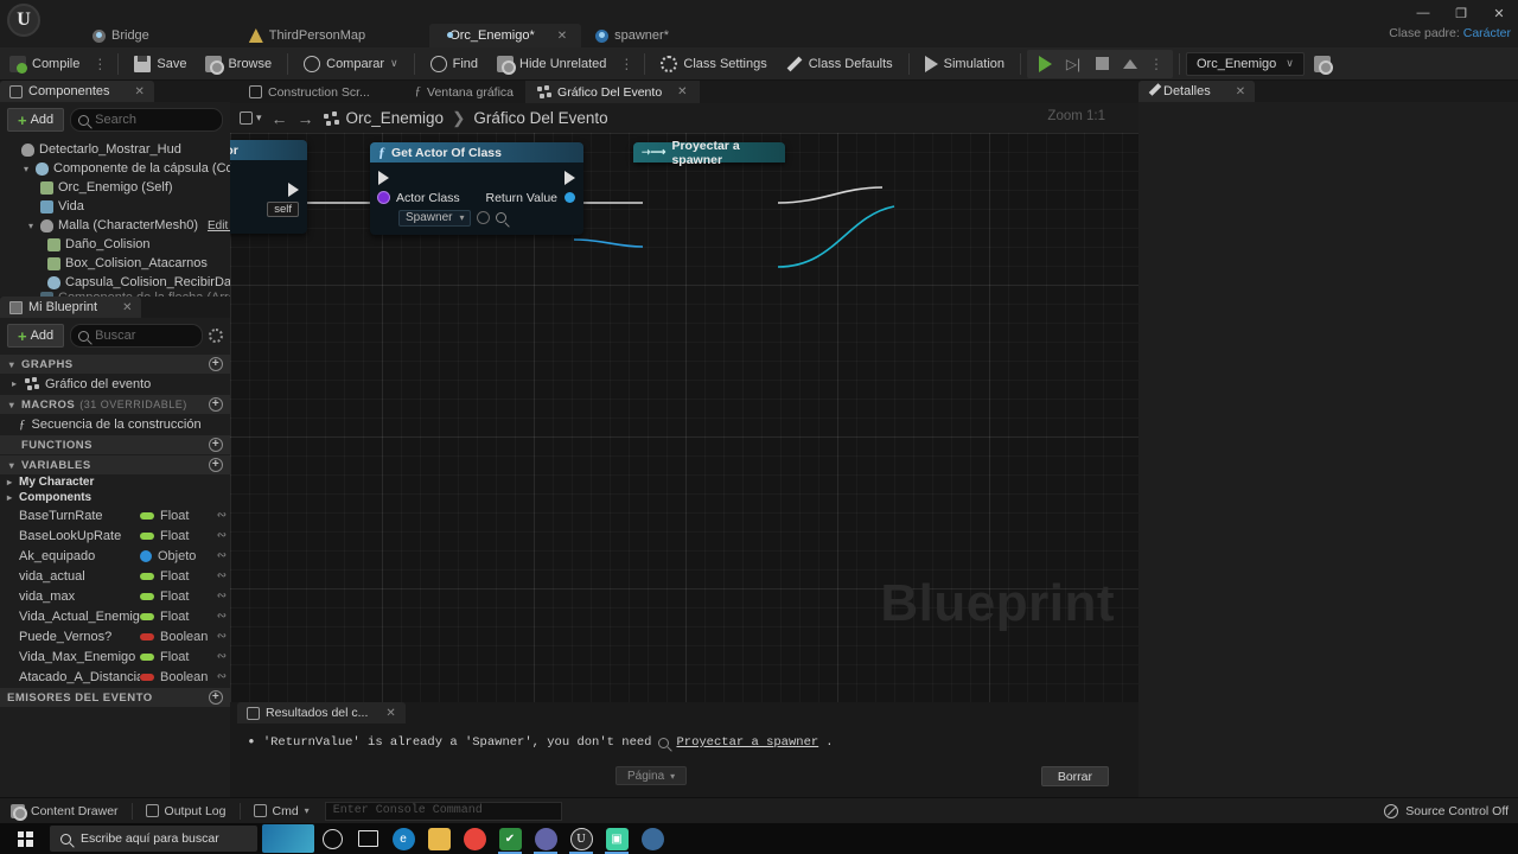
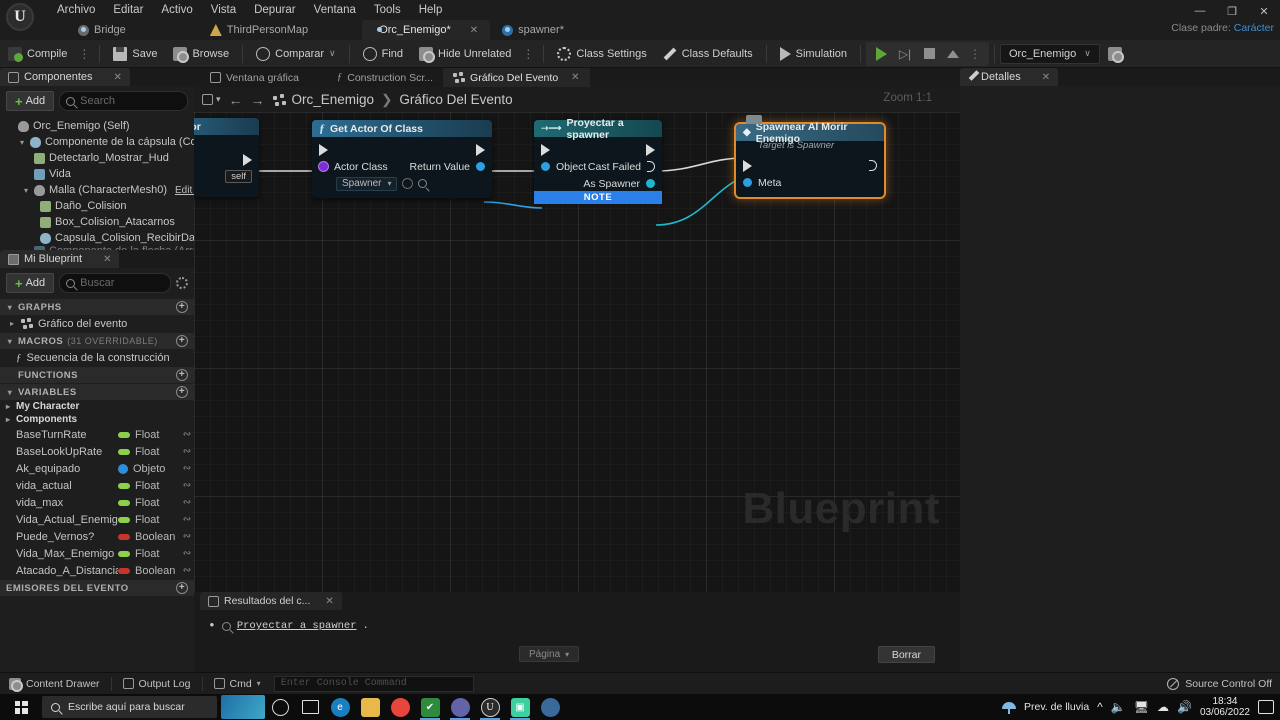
  U
+ Archivo
+ Editar
+ Activo
+ Vista
+ Depurar
+ Ventana
+ Tools
+ Help
  —
  ❐
  ✕
  Clase padre: Carácter
  Bridge
  ThirdPersonMap
  Orc_Enemigo*
  ✕
  spawner*
  Compile
  ⋮
  Save
  Browse
  Comparar
  ∨
  Find
  Hide Unrelated
  ⋮
  Class Settings
  Class Defaults
  Simulation
  ▷|
  ⋮
  Orc_Enemigo
  ∨
  Componentes
  ✕
  +
  Add
  Search
- Detectarlo_Mostrar_Hud
+ Orc_Enemigo (Self)
  ▾
  Componente de la cápsula (C
- Orc_Enemigo (Self)
+ Detectarlo_Mostrar_Hud
  Vida
  ▾
  Malla (CharacterMesh0)
  Daño_Colision
  Box_Colision_Atacarnos
  Capsula_Colision_RecibirDa
  Mi Blueprint
  ✕
  +
  Add
  Buscar
  ▾
  GRAPHS
  +
  ▸
  Gráfico del evento
  ▾
  MACROS
  (31 OVERRIDABLE)
  +
  ƒ
  Secuencia de la construcción
  FUNCTIONS
  +
  ▾
  VARIABLES
  +
  ▸
  My Character
  ▸
  Components
  BaseTurnRate
  Float
  ∾
  BaseLookUpRate
  Float
  ∾
  Ak_equipado
  Objeto
  ∾
  vida_actual
  Float
  ∾
  vida_max
  Float
  ∾
  Vida_Actual_Enemig
  Float
  ∾
  Puede_Vernos?
  Boolean
  ∾
  Vida_Max_Enemigo
  Float
  ∾
  Atacado_A_Distanci
  Boolean
  ∾
  EMISORES DEL EVENTO
  +
- Construction Scr...
+ Ventana gráfica
  ƒ
- Ventana gráfica
+ Construction Scr...
  Gráfico Del Evento
  ✕
  ▾
  ←
  →
  Orc_Enemigo
  ❯
  Gráfico Del Evento
  Zoom 1:1
  Blueprint
  self
  ƒ
  Get Actor Of Class
  Actor Class
  Return Value
  Spawner
  ▾
  ⇾⟶
  Proyectar a spawner
+ Object
+ Cast Failed
+ As Spawner
+ NOTE
+ ◆
+ Spawnear Al Morir Enemigo
+ Target is Spawner
+ Meta
  Resultados del c...
  ✕
  •
- 'ReturnValue' is already a 'Spawner', you don't need
  Proyectar a spawner
  .
  Página
  ▾
  Borrar
  Detalles
  ✕
  Content Drawer
  Output Log
  Cmd
  ▾
  Enter Console Command
  Source Control Off
  Escribe aquí para buscar
  e
  ✔
  U
  ▣
+ Prev. de lluvia
+ ^
+ 🔈
+ 🖥
+ ☁
+ 🔊
+ 18:34
+ 03/06/2022
